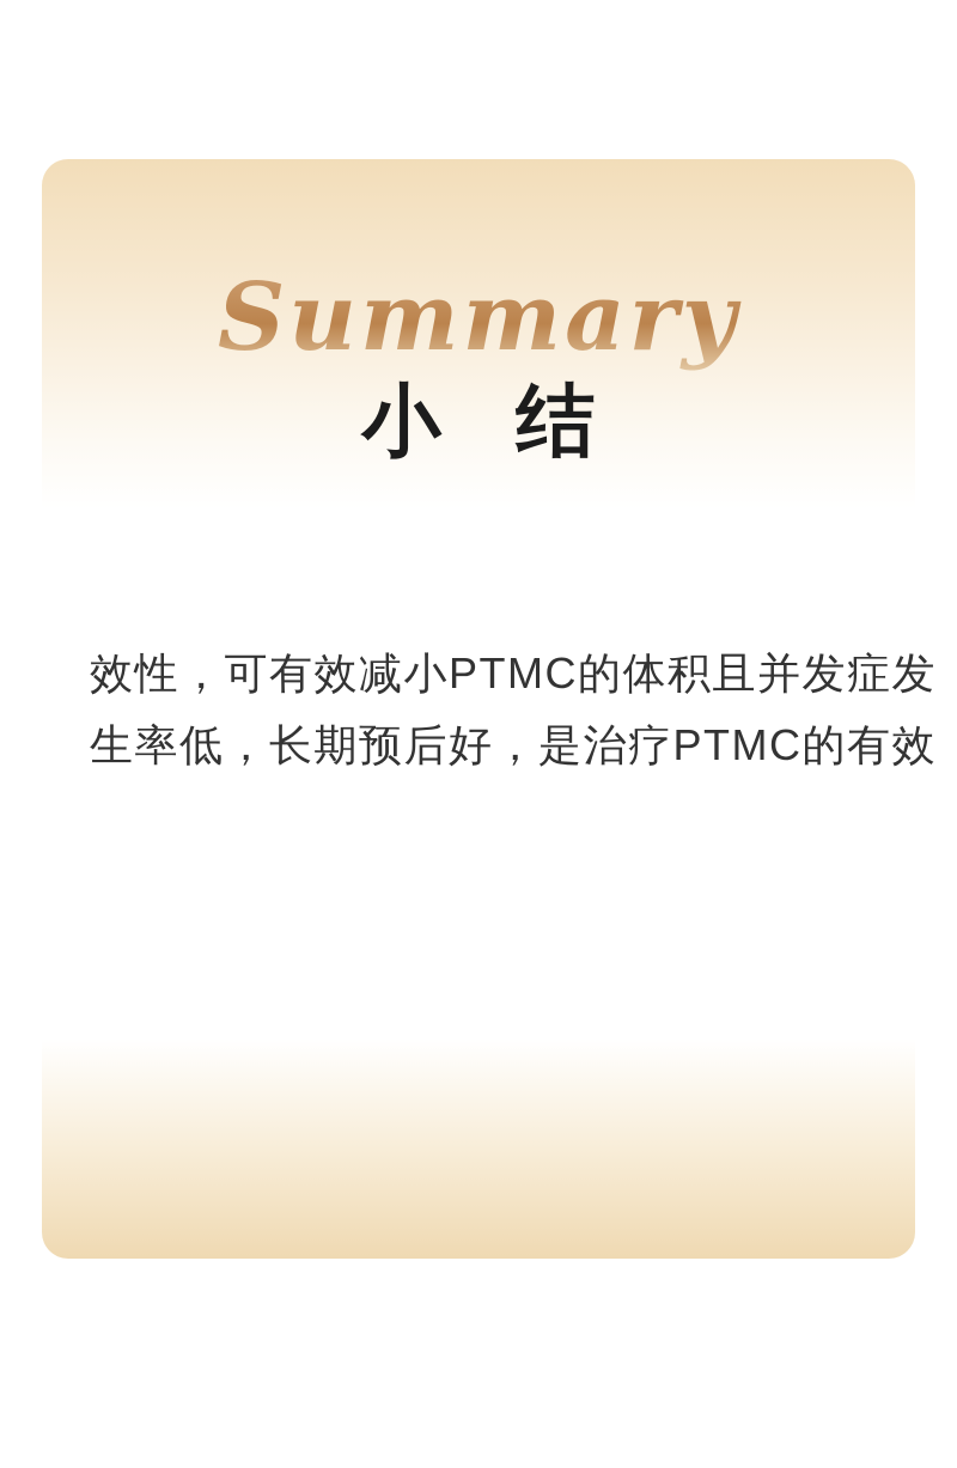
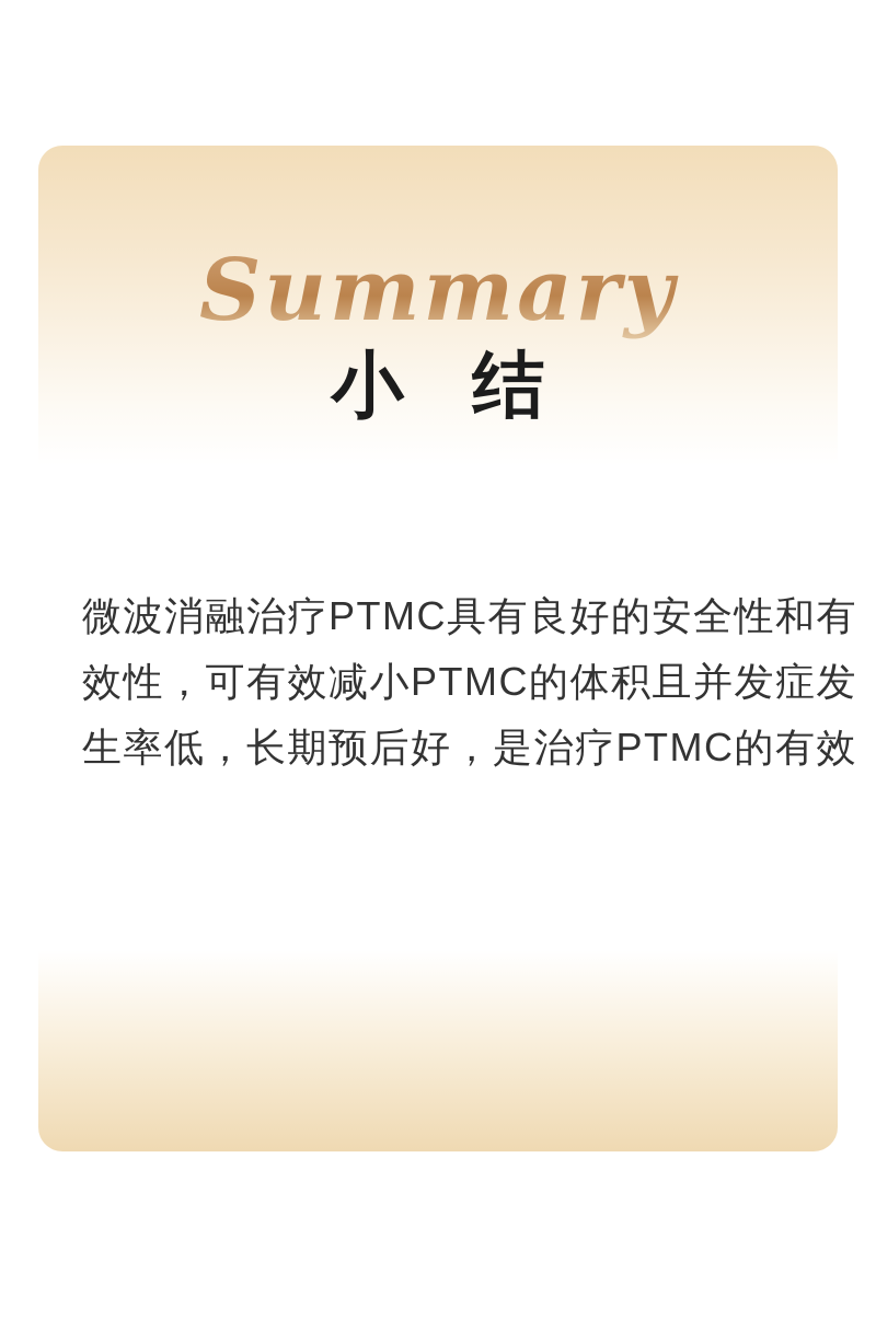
  Summary
  小结
+ 微波消融治疗PTMC具有良好的安全性和有
  效性，可有效减小PTMC的体积且并发症发
  生率低，长期预后好，是治疗PTMC的有效
